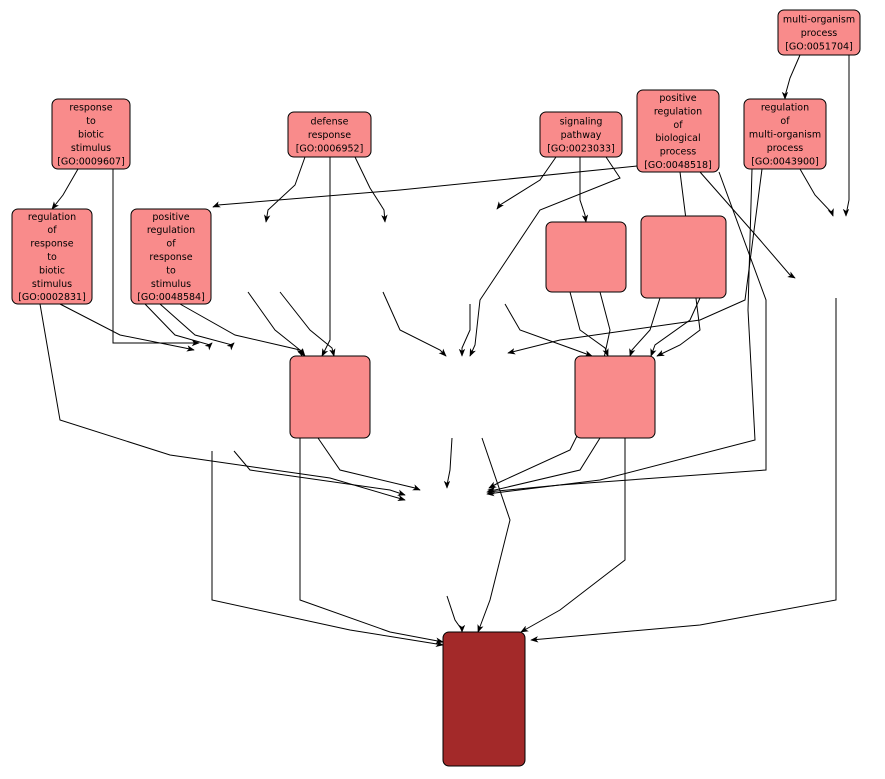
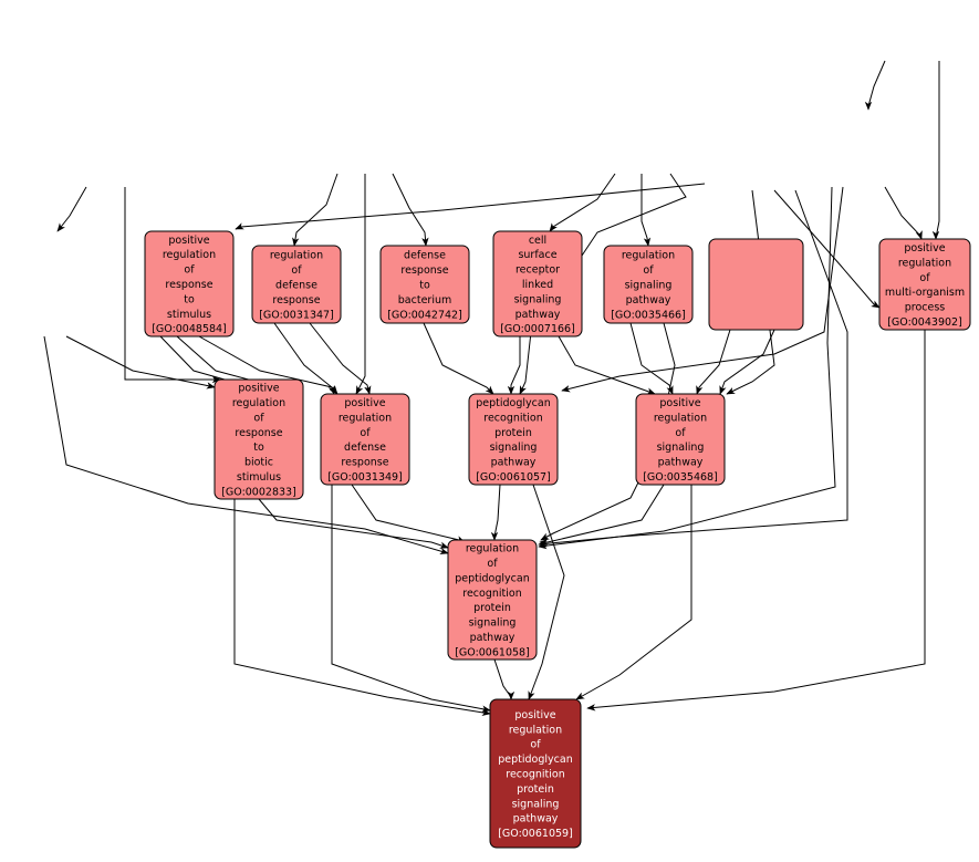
- response to biotic stimulus [GO:0009607]
- defense response [GO:0006952]
- signaling pathway [GO:0023033]
- positive regulation of biological process [GO:0048518]
- multi-organism process [GO:0051704]
- regulation of multi-organism process [GO:0043900]
- regulation of response to biotic stimulus [GO:0002831]
  positive regulation of response to stimulus [GO:0048584]
+ regulation of defense response [GO:0031347]
+ defense response to bacterium [GO:0042742]
+ cell surface receptor linked signaling pathway [GO:0007166]
+ regulation of signaling pathway [GO:0035466]
+ positive regulation of multi-organism process [GO:0043902]
+ positive regulation of response to biotic stimulus [GO:0002833]
+ positive regulation of defense response [GO:0031349]
+ peptidoglycan recognition protein signaling pathway [GO:0061057]
+ positive regulation of signaling pathway [GO:0035468]
+ regulation of peptidoglycan recognition protein signaling pathway [GO:0061058]
+ positive regulation of peptidoglycan recognition protein signaling pathway [GO:0061059]
